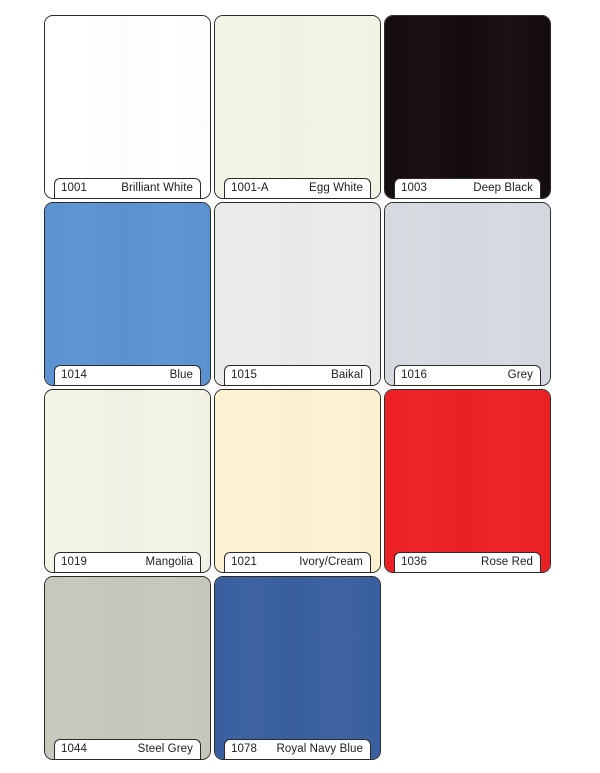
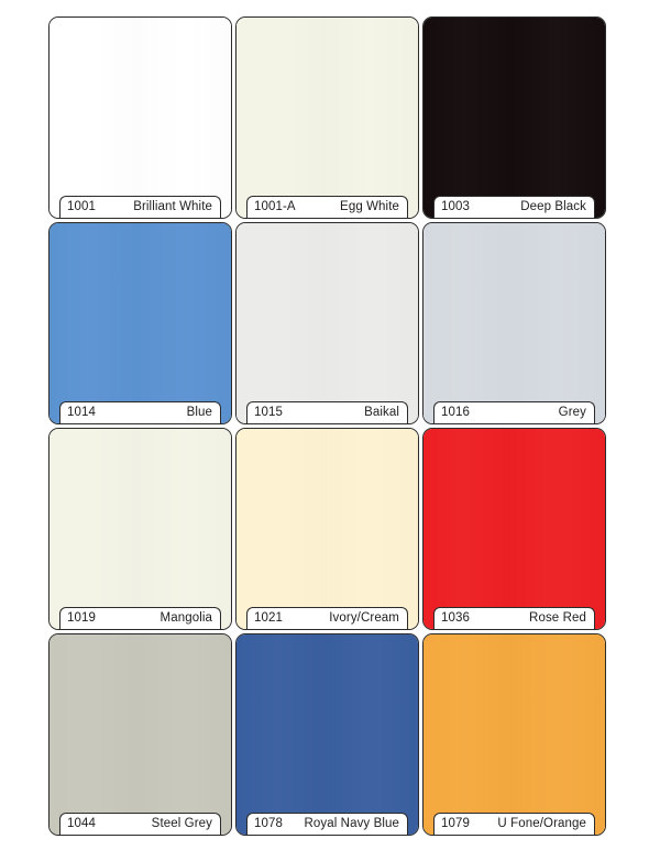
  1001
  Brilliant White
  1001-A
  Egg White
  1003
  Deep Black
  1014
  Blue
  1015
  Baikal
  1016
  Grey
  1019
  Mangolia
  1021
  Ivory/Cream
  1036
  Rose Red
  1044
  Steel Grey
  1078
  Royal Navy Blue
+ 1079
+ U Fone/Orange
